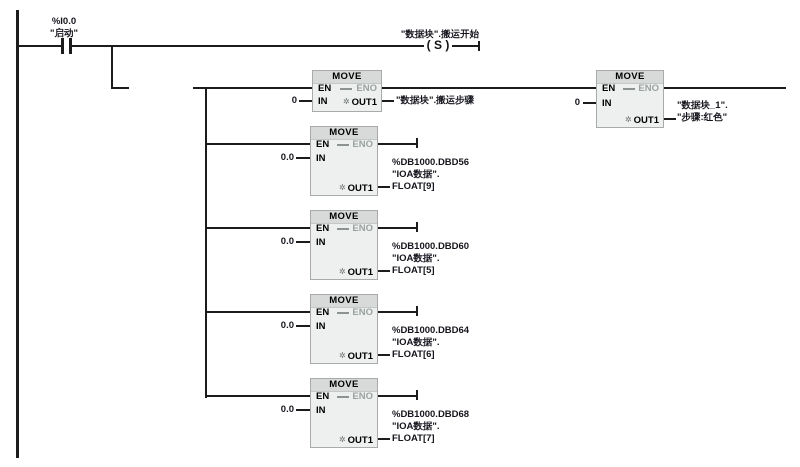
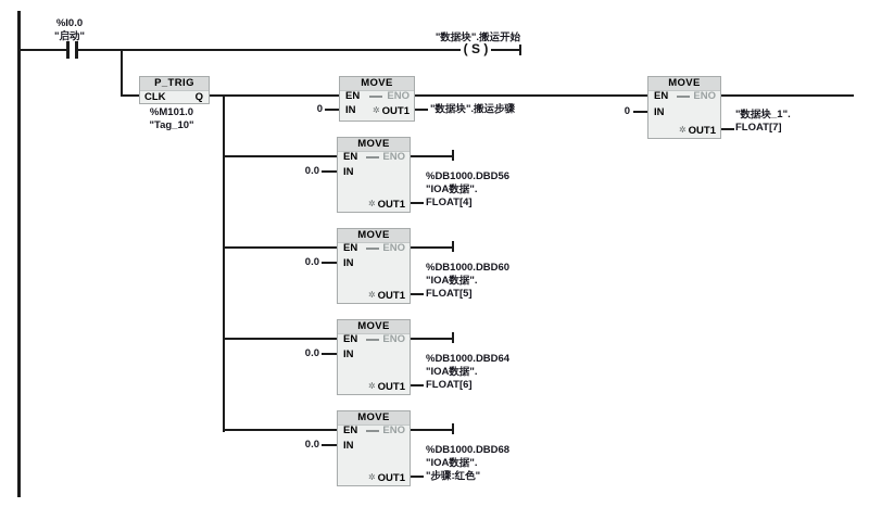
  %I0.0
  "启动"
  "数据块".搬运开始
  ( S )
+ P_TRIG
+ CLK
+ Q
+ %M101.0
+ "Tag_10"
  MOVE
  EN
  ENO
  IN
  ✲ OUT1
  0
  "数据块".搬运步骤
  MOVE
  EN
  ENO
  IN
  ✲ OUT1
  0
  "数据块_1".
- "步骤:红色"
+ FLOAT[7]
  MOVE
  EN
  ENO
  IN
  ✲ OUT1
  0.0
  %DB1000.DBD56
  "IOA数据".
- FLOAT[9]
+ FLOAT[4]
  MOVE
  EN
  ENO
  IN
  ✲ OUT1
  0.0
  %DB1000.DBD60
  "IOA数据".
  FLOAT[5]
  MOVE
  EN
  ENO
  IN
  ✲ OUT1
  0.0
  %DB1000.DBD64
  "IOA数据".
  FLOAT[6]
  MOVE
  EN
  ENO
  IN
  ✲ OUT1
  0.0
  %DB1000.DBD68
  "IOA数据".
- FLOAT[7]
+ "步骤:红色"
